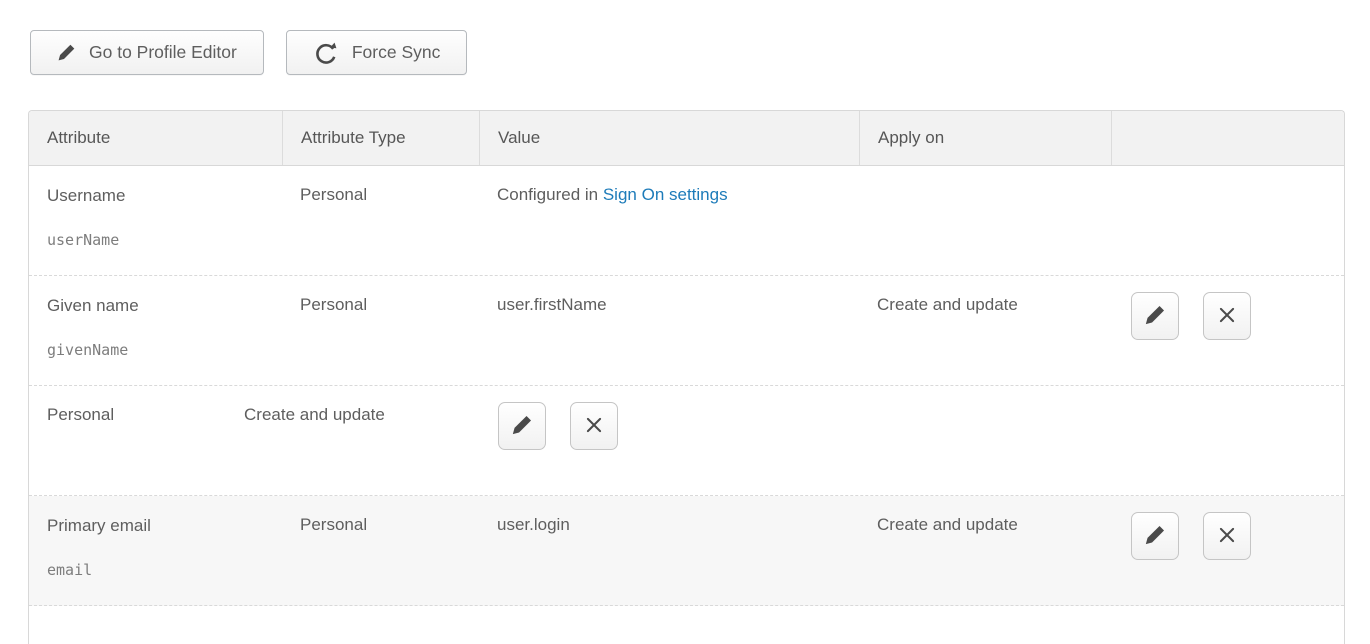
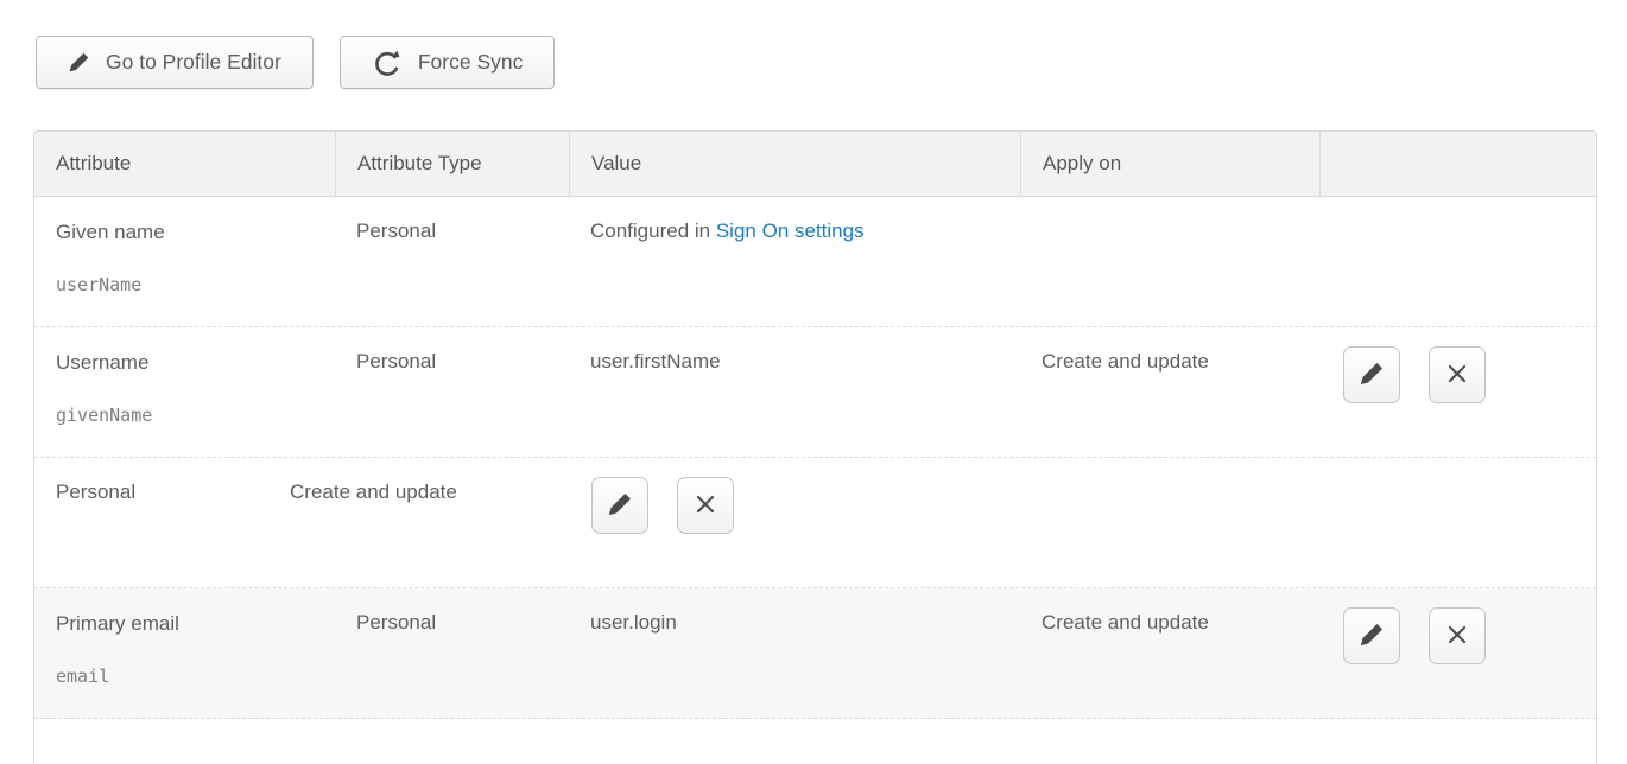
  Go to Profile Editor
  Force Sync
  Attribute
  Attribute Type
  Value
  Apply on
- Username
+ Given name
  userName
  Personal
  Configured in Sign On settings
- Given name
+ Username
  givenName
  Personal
  user.firstName
  Create and update
  Personal
  Create and update
  Primary email
  email
  Personal
  user.login
  Create and update
